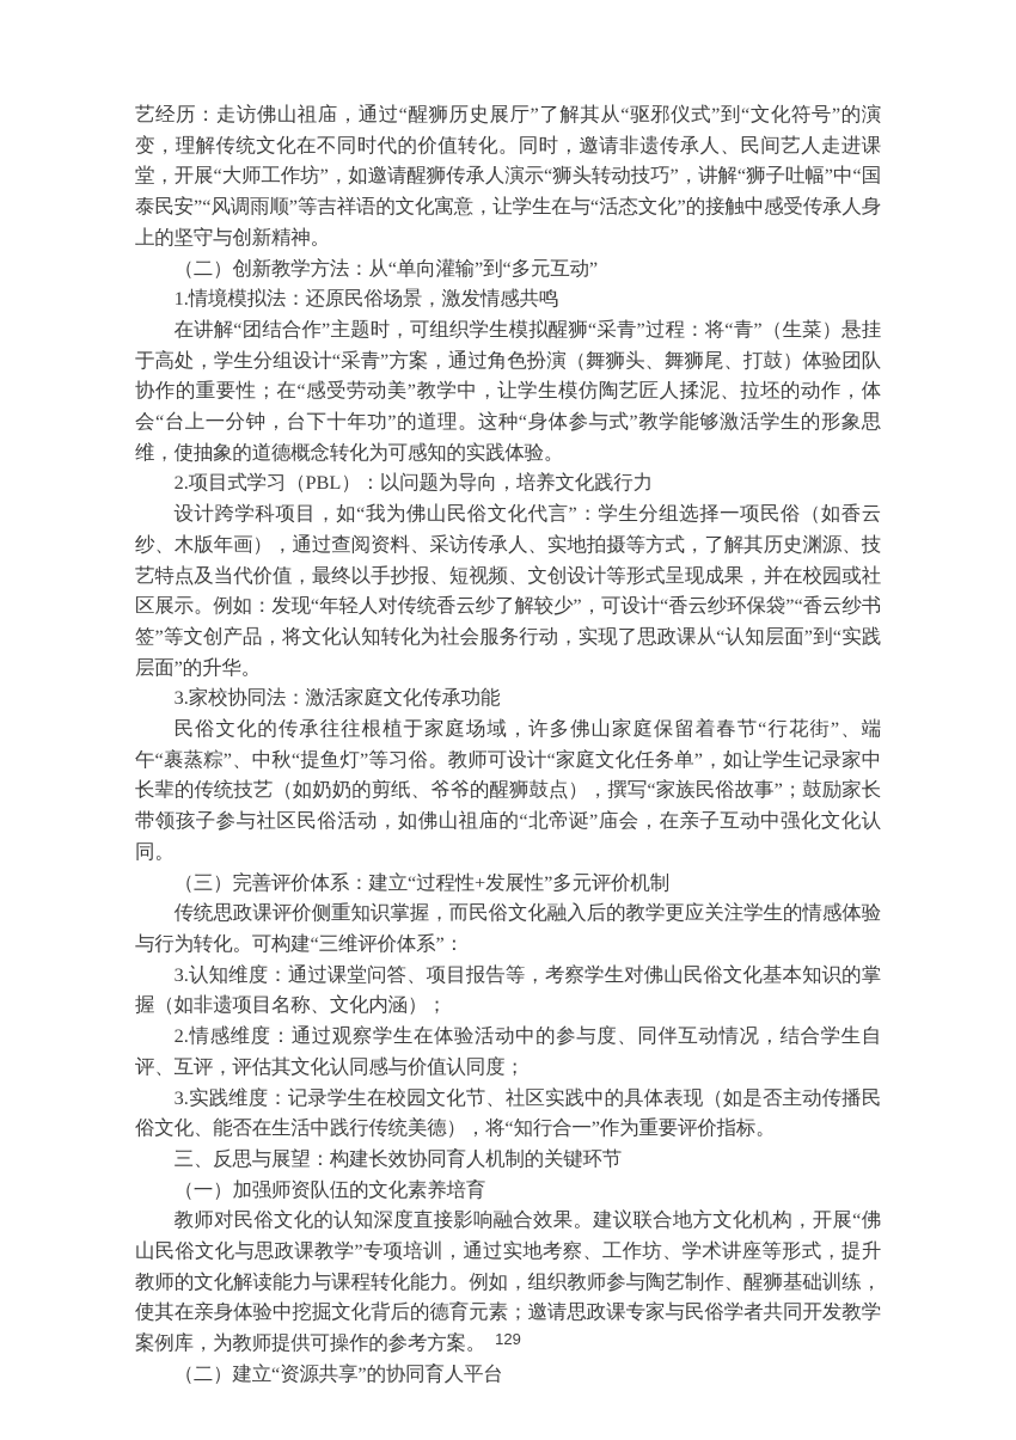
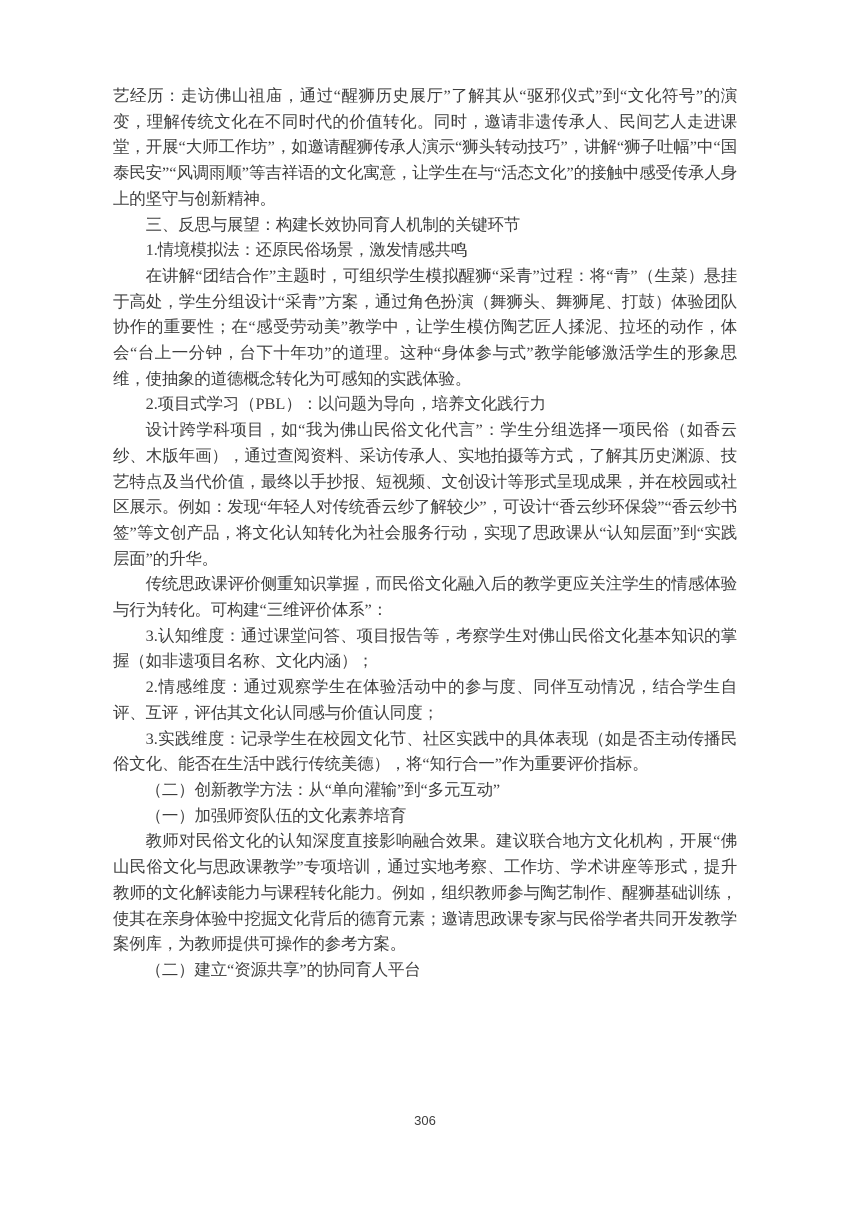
  艺经历：走访佛山祖庙，通过“醒狮历史展厅”了解其从“驱邪仪式”到“文化符号”的演变，理解传统文化在不同时代的价值转化。同时，邀请非遗传承人、民间艺人走进课堂，开展“大师工作坊”，如邀请醒狮传承人演示“狮头转动技巧”，讲解“狮子吐幅”中“国泰民安”“风调雨顺”等吉祥语的文化寓意，让学生在与“活态文化”的接触中感受传承人身上的坚守与创新精神。
- （二）创新教学方法：从“单向灌输”到“多元互动”
+ 三、反思与展望：构建长效协同育人机制的关键环节
  1.情境模拟法：还原民俗场景，激发情感共鸣
  在讲解“团结合作”主题时，可组织学生模拟醒狮“采青”过程：将“青”（生菜）悬挂于高处，学生分组设计“采青”方案，通过角色扮演（舞狮头、舞狮尾、打鼓）体验团队协作的重要性；在“感受劳动美”教学中，让学生模仿陶艺匠人揉泥、拉坯的动作，体会“台上一分钟，台下十年功”的道理。这种“身体参与式”教学能够激活学生的形象思维，使抽象的道德概念转化为可感知的实践体验。
  2.项目式学习（PBL）：以问题为导向，培养文化践行力
  设计跨学科项目，如“我为佛山民俗文化代言”：学生分组选择一项民俗（如香云纱、木版年画），通过查阅资料、采访传承人、实地拍摄等方式，了解其历史渊源、技艺特点及当代价值，最终以手抄报、短视频、文创设计等形式呈现成果，并在校园或社区展示。例如：发现“年轻人对传统香云纱了解较少”，可设计“香云纱环保袋”“香云纱书签”等文创产品，将文化认知转化为社会服务行动，实现了思政课从“认知层面”到“实践层面”的升华。
- 3.家校协同法：激活家庭文化传承功能
- 民俗文化的传承往往根植于家庭场域，许多佛山家庭保留着春节“行花街”、端午“裹蒸粽”、中秋“提鱼灯”等习俗。教师可设计“家庭文化任务单”，如让学生记录家中长辈的传统技艺（如奶奶的剪纸、爷爷的醒狮鼓点），撰写“家族民俗故事”；鼓励家长带领孩子参与社区民俗活动，如佛山祖庙的“北帝诞”庙会，在亲子互动中强化文化认同。
- （三）完善评价体系：建立“过程性+发展性”多元评价机制
  传统思政课评价侧重知识掌握，而民俗文化融入后的教学更应关注学生的情感体验与行为转化。可构建“三维评价体系”：
  3.认知维度：通过课堂问答、项目报告等，考察学生对佛山民俗文化基本知识的掌握（如非遗项目名称、文化内涵）；
  2.情感维度：通过观察学生在体验活动中的参与度、同伴互动情况，结合学生自评、互评，评估其文化认同感与价值认同度；
  3.实践维度：记录学生在校园文化节、社区实践中的具体表现（如是否主动传播民俗文化、能否在生活中践行传统美德），将“知行合一”作为重要评价指标。
- 三、反思与展望：构建长效协同育人机制的关键环节
+ （二）创新教学方法：从“单向灌输”到“多元互动”
  （一）加强师资队伍的文化素养培育
  教师对民俗文化的认知深度直接影响融合效果。建议联合地方文化机构，开展“佛山民俗文化与思政课教学”专项培训，通过实地考察、工作坊、学术讲座等形式，提升教师的文化解读能力与课程转化能力。例如，组织教师参与陶艺制作、醒狮基础训练，使其在亲身体验中挖掘文化背后的德育元素；邀请思政课专家与民俗学者共同开发教学案例库，为教师提供可操作的参考方案。
  （二）建立“资源共享”的协同育人平台
- 129
+ 306
